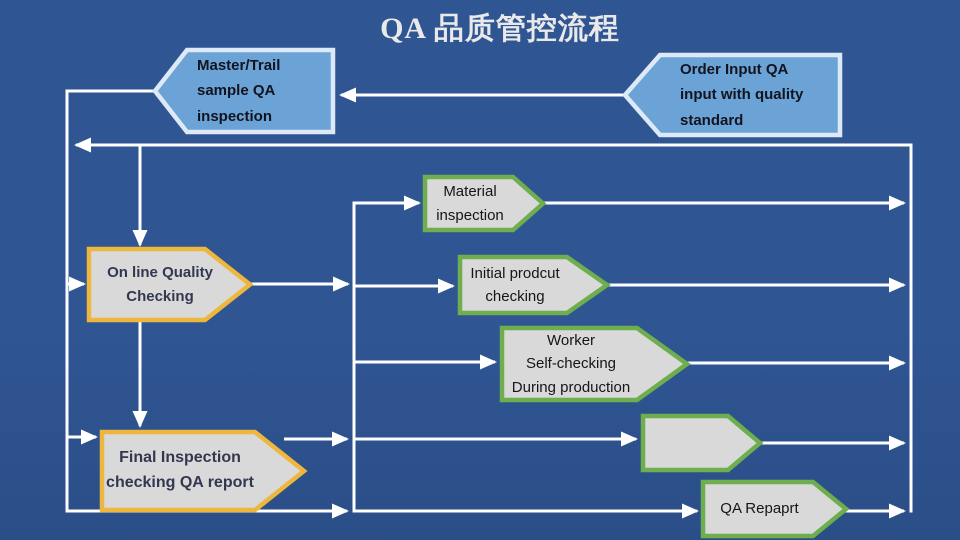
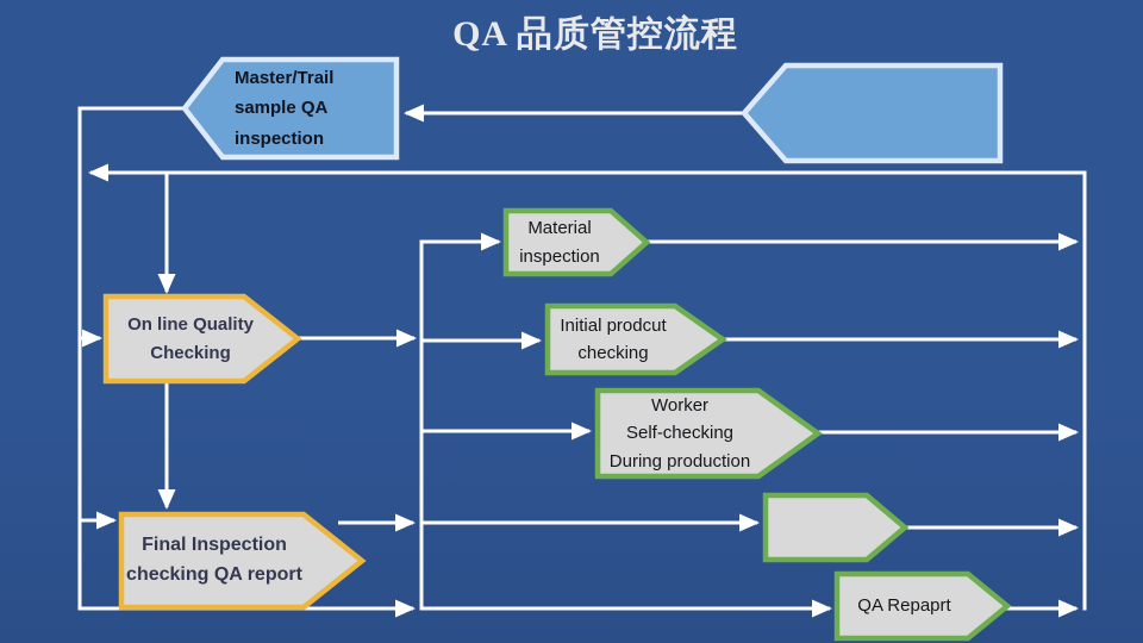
  QA 品质管控流程
  Master/Trail
  sample QA
  inspection
- Order Input QA
- input with quality
- standard
  On line Quality
  Checking
  Material
  inspection
  Initial prodcut
  checking
  Worker
  Self-checking
  During production
  Final Inspection
  checking QA report
  QA Repaprt
